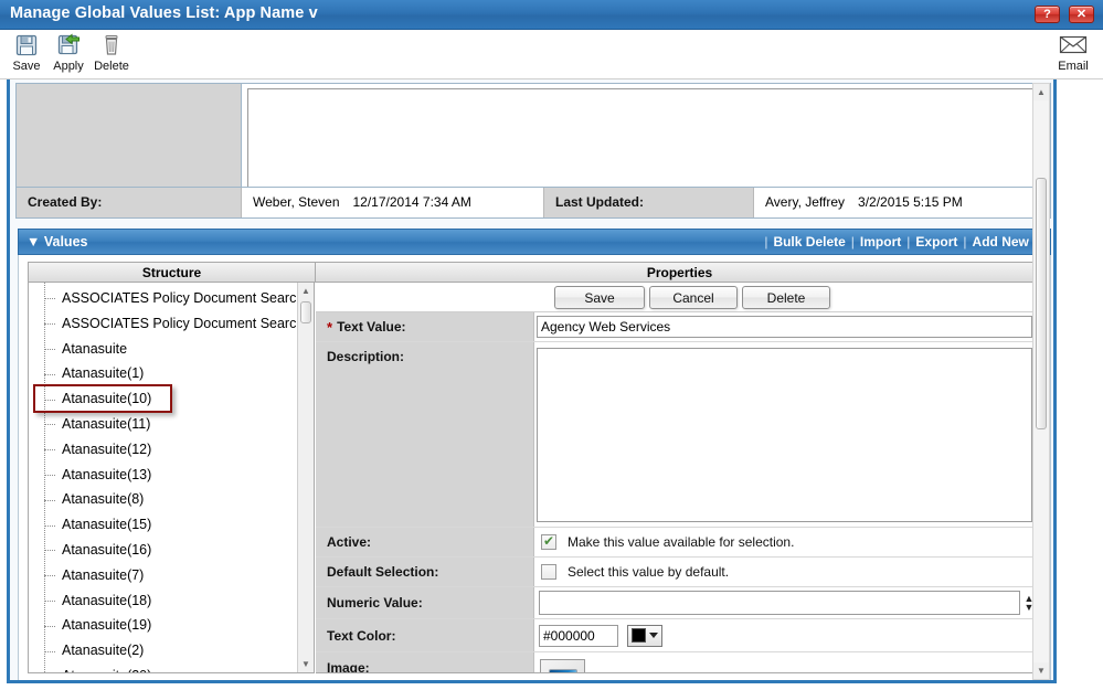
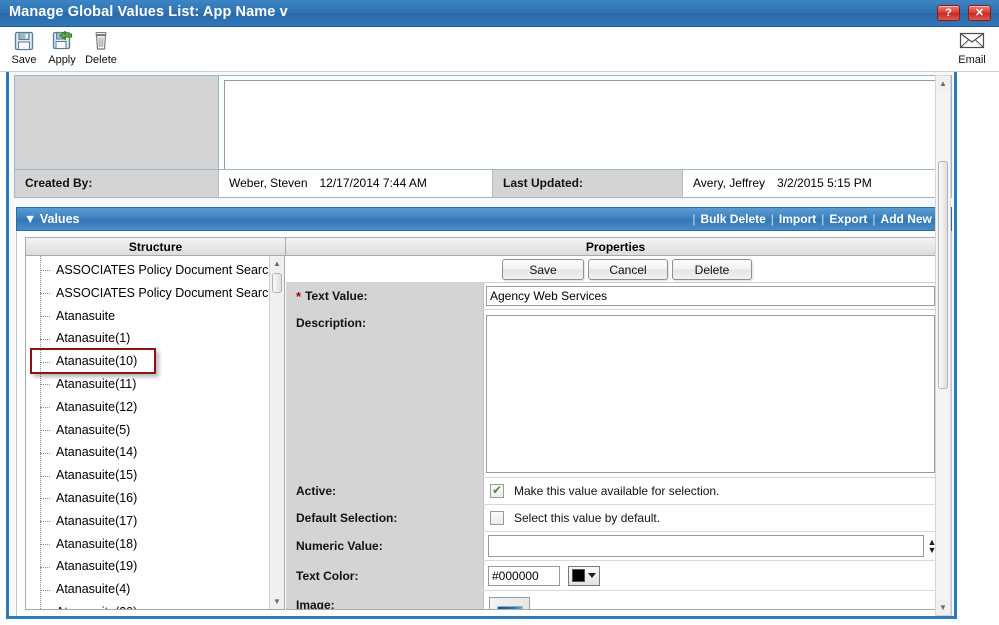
  Manage Global Values List: App Name v
  ?
  ✕
  Save
  Apply
  Delete
  Email
  Created By:
- Weber, Steven 12/17/2014 7:34 AM
+ Weber, Steven 12/17/2014 7:44 AM
  Last Updated:
  Avery, Jeffrey 3/2/2015 5:15 PM
  ▼ Values
  | Bulk Delete | Import | Export | Add New
  Structure
  Properties
  ASSOCIATES Policy Document Searc
  ASSOCIATES Policy Document Searc
  Atanasuite
  Atanasuite(1)
  Atanasuite(10)
  Atanasuite(11)
  Atanasuite(12)
- Atanasuite(13)
+ Atanasuite(5)
- Atanasuite(8)
+ Atanasuite(14)
  Atanasuite(15)
  Atanasuite(16)
- Atanasuite(7)
+ Atanasuite(17)
  Atanasuite(18)
  Atanasuite(19)
- Atanasuite(2)
+ Atanasuite(4)
  ▲
  ▼
  Save
  Cancel
  Delete
  *
  Text Value:
  Agency Web Services
  Description:
  Active:
  Make this value available for selection.
  Default Selection:
  Select this value by default.
  Numeric Value:
  ▲
  ▼
  Text Color:
  #000000
  Image:
  ▲
  ▼
